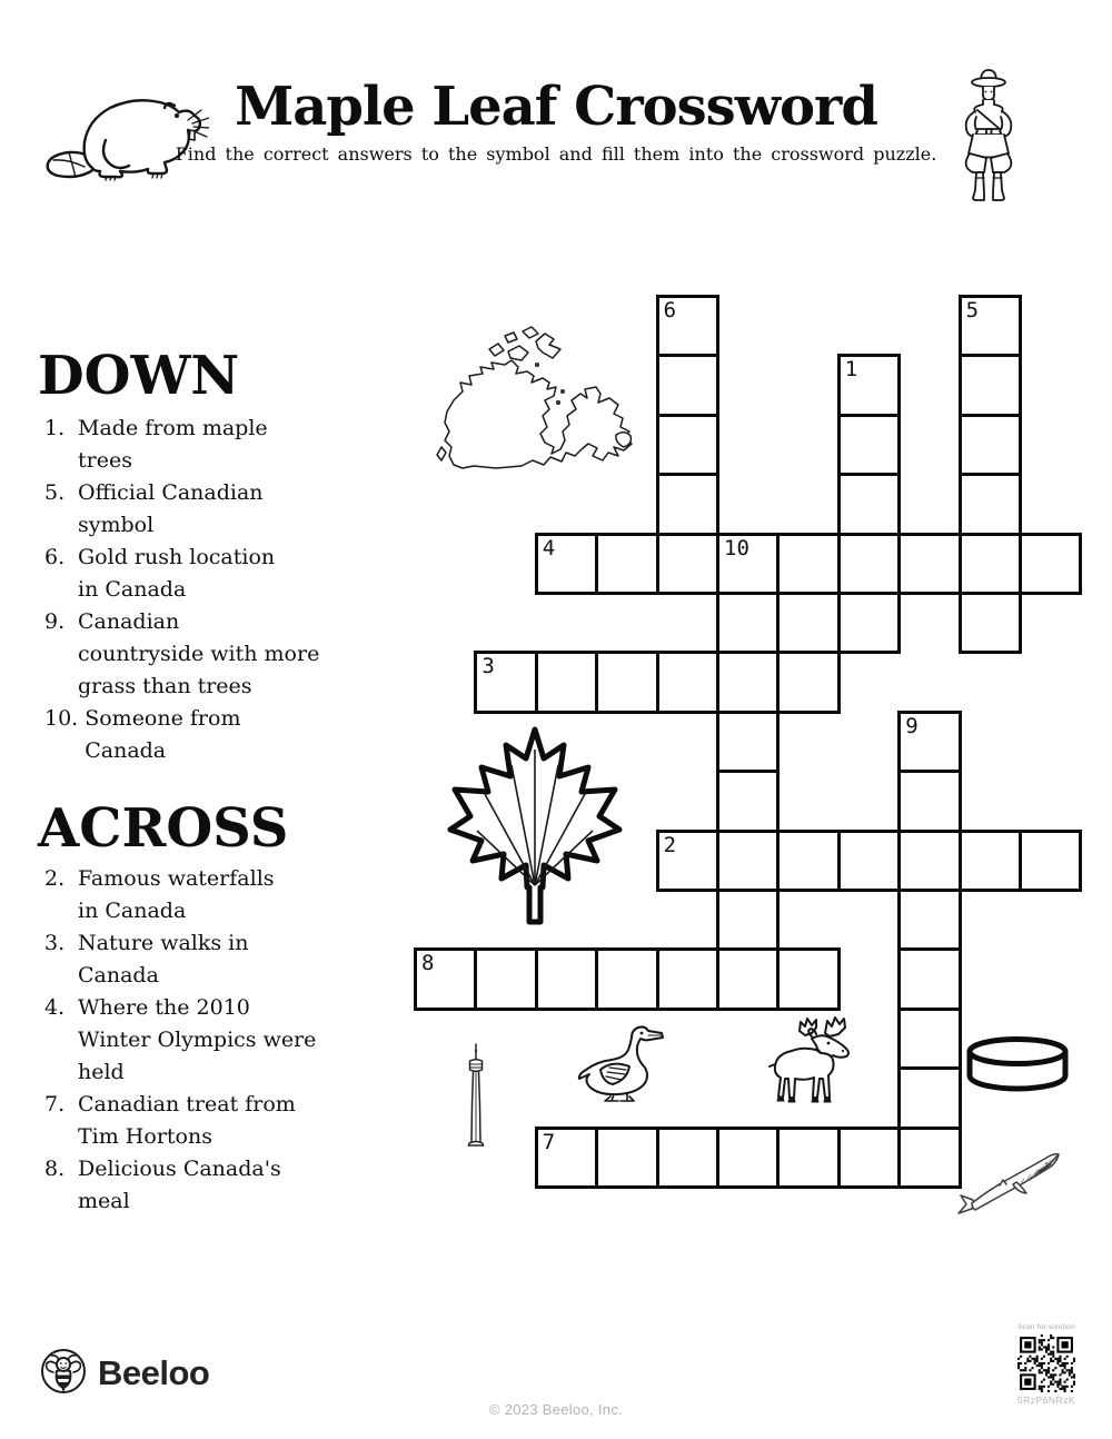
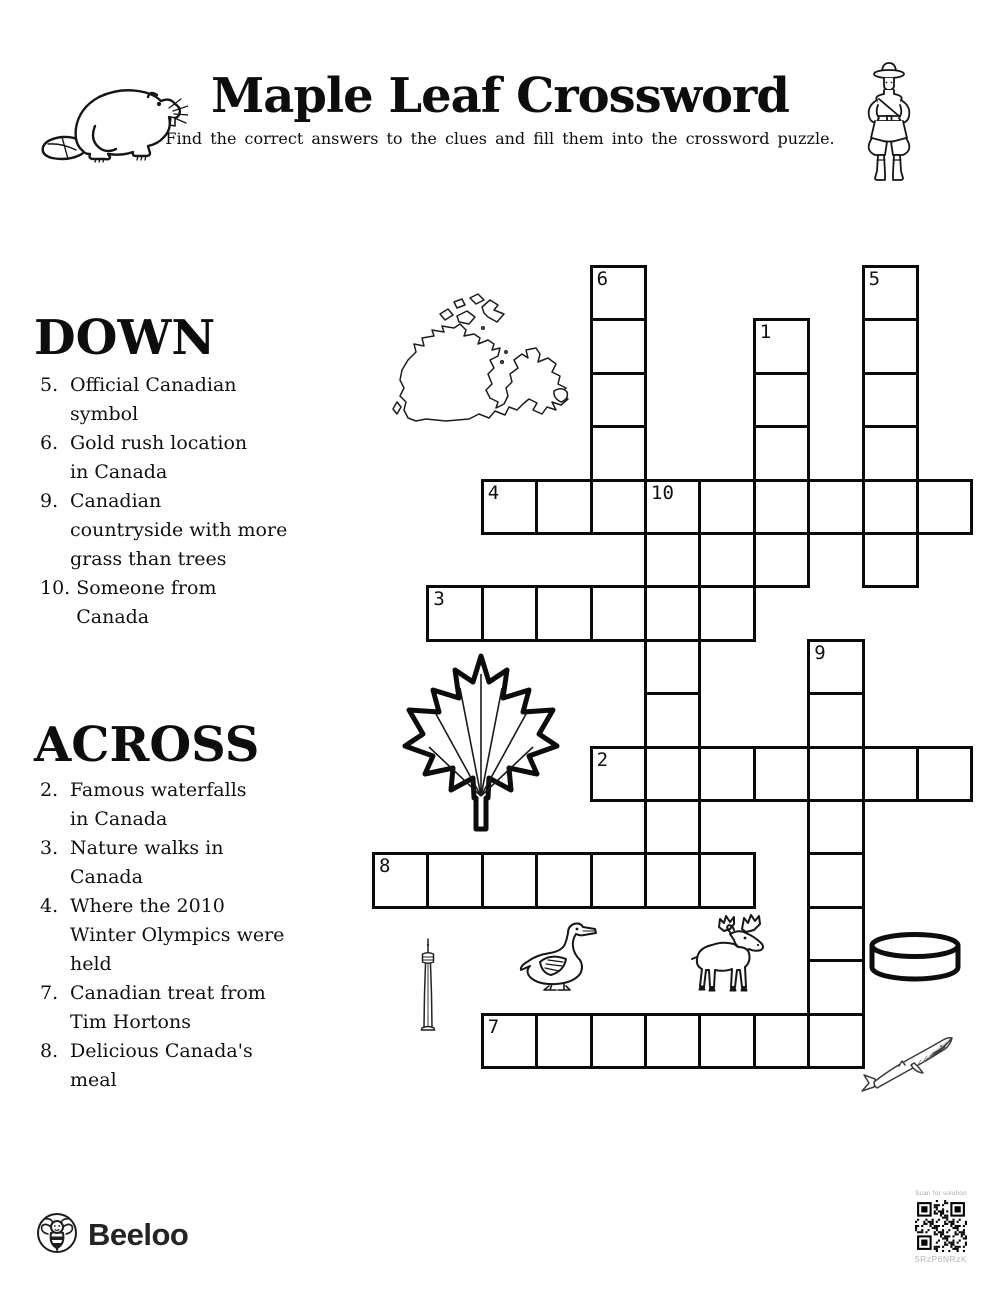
  Maple Leaf Crossword
- Find the correct answers to the symbol and fill them into the crossword puzzle.
+ Find the correct answers to the clues and fill them into the crossword puzzle.
  DOWN
- 1.
- Made from maple
- trees
  5.
  Official Canadian
  symbol
  6.
  Gold rush location
  in Canada
  9.
  Canadian
  countryside with more
  grass than trees
  10.
  Someone from
  Canada
  ACROSS
  2.
  Famous waterfalls
  in Canada
  3.
  Nature walks in
  Canada
  4.
  Where the 2010
  Winter Olympics were
  held
  7.
  Canadian treat from
  Tim Hortons
  8.
  Delicious Canada's
  meal
  6
  5
  1
  4
  10
  3
  9
  2
  8
  7
  Beeloo
- © 2023 Beeloo, Inc.
  5RzP6NRzK
